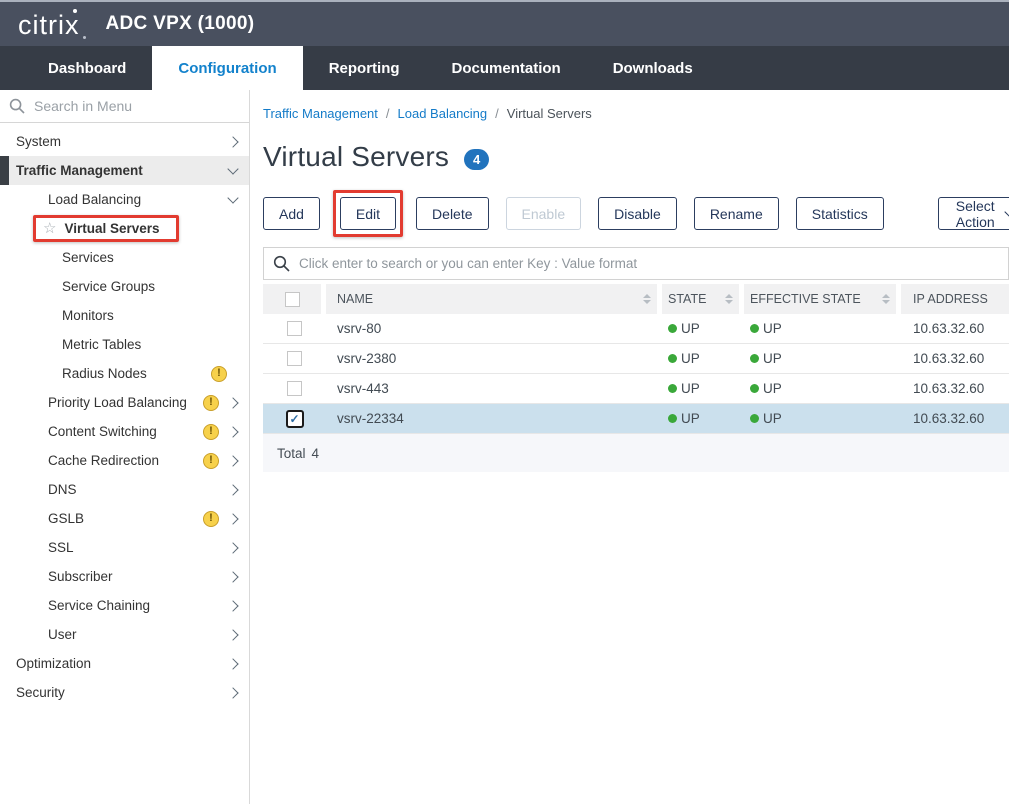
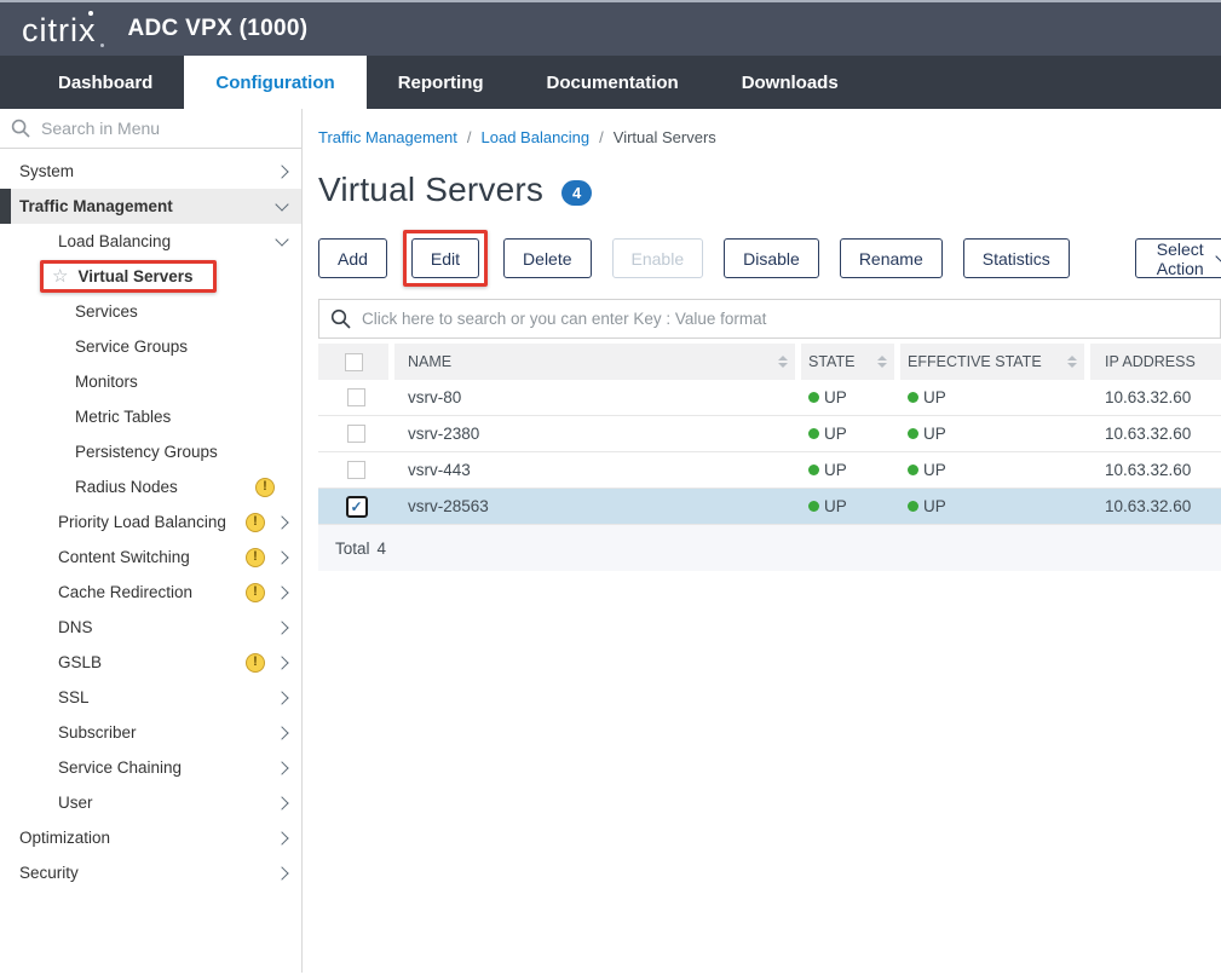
  citrix
  ADC VPX (1000)
  Dashboard
  Configuration
  Reporting
  Documentation
  Downloads
  Search in Menu
  System
  Traffic Management
  Load Balancing
  ☆
  Virtual Servers
  Services
  Service Groups
  Monitors
  Metric Tables
+ Persistency Groups
  Radius Nodes
  !
  Priority Load Balancing
  !
  Content Switching
  !
  Cache Redirection
  !
  DNS
  GSLB
  !
  SSL
  Subscriber
  Service Chaining
  User
  Optimization
  Security
  Traffic Management
  /
  Load Balancing
  /
  Virtual Servers
  Virtual Servers
  4
  Add
  Edit
  Delete
  Enable
  Disable
  Rename
  Statistics
  Select Action
- Click enter to search or you can enter Key : Value format
+ Click here to search or you can enter Key : Value format
  NAME
  STATE
  EFFECTIVE STATE
  IP ADDRESS
  vsrv-80
  UP
  UP
  10.63.32.60
  vsrv-2380
  UP
  UP
  10.63.32.60
  vsrv-443
  UP
  UP
  10.63.32.60
  ✓
- vsrv-22334
+ vsrv-28563
  UP
  UP
  10.63.32.60
  Total
  4
